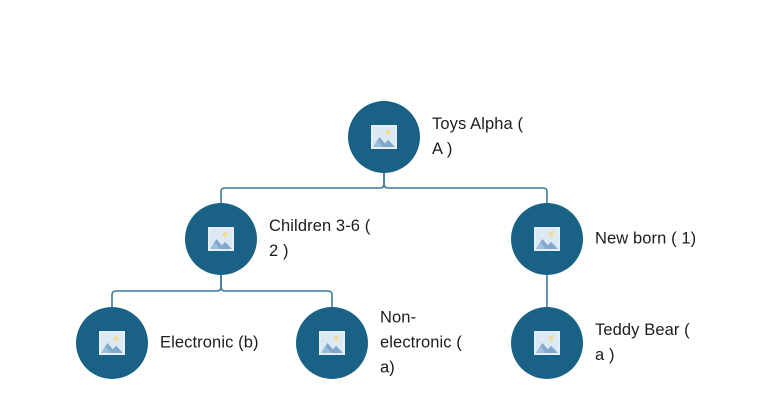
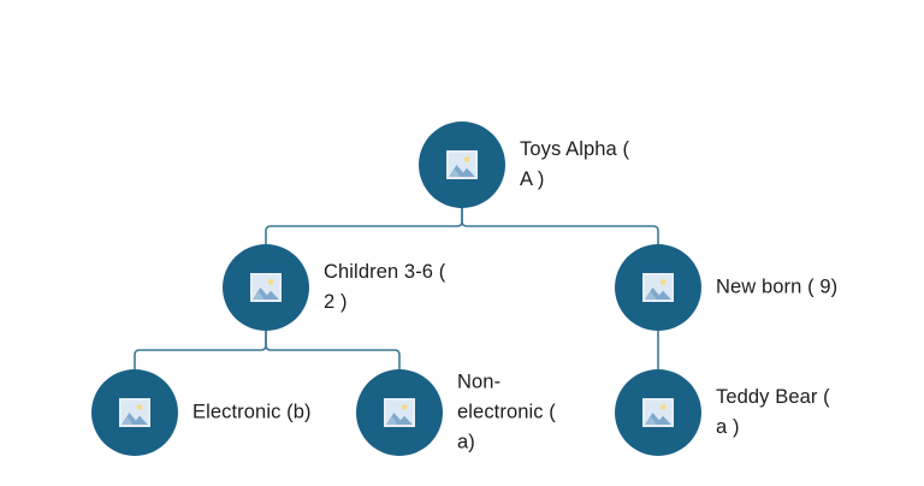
  Toys Alpha (
  A )
  Children 3-6 (
  2 )
- New born ( 1)
+ New born ( 9)
  Electronic (b)
  Non-
  electronic ( a)
  Teddy Bear (
  a )
